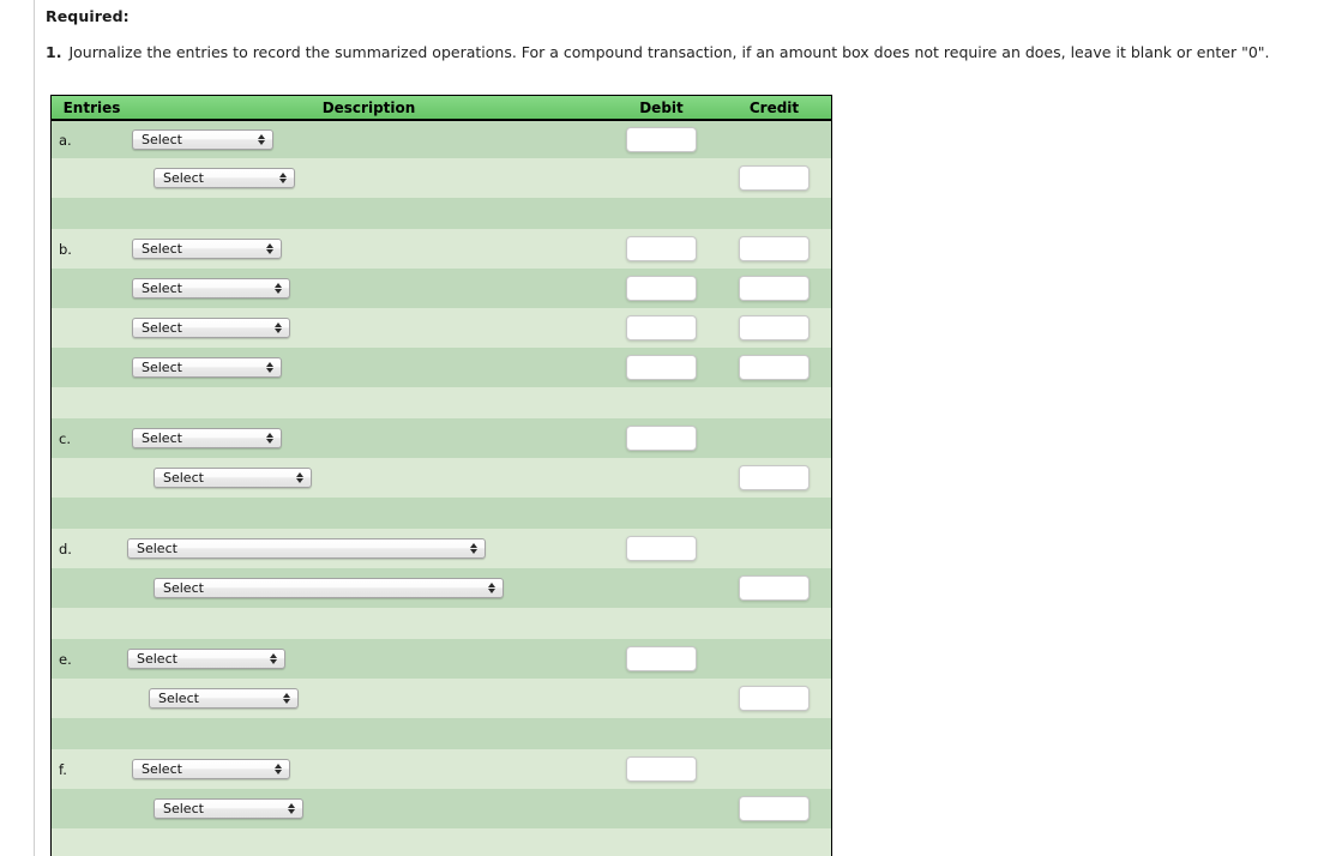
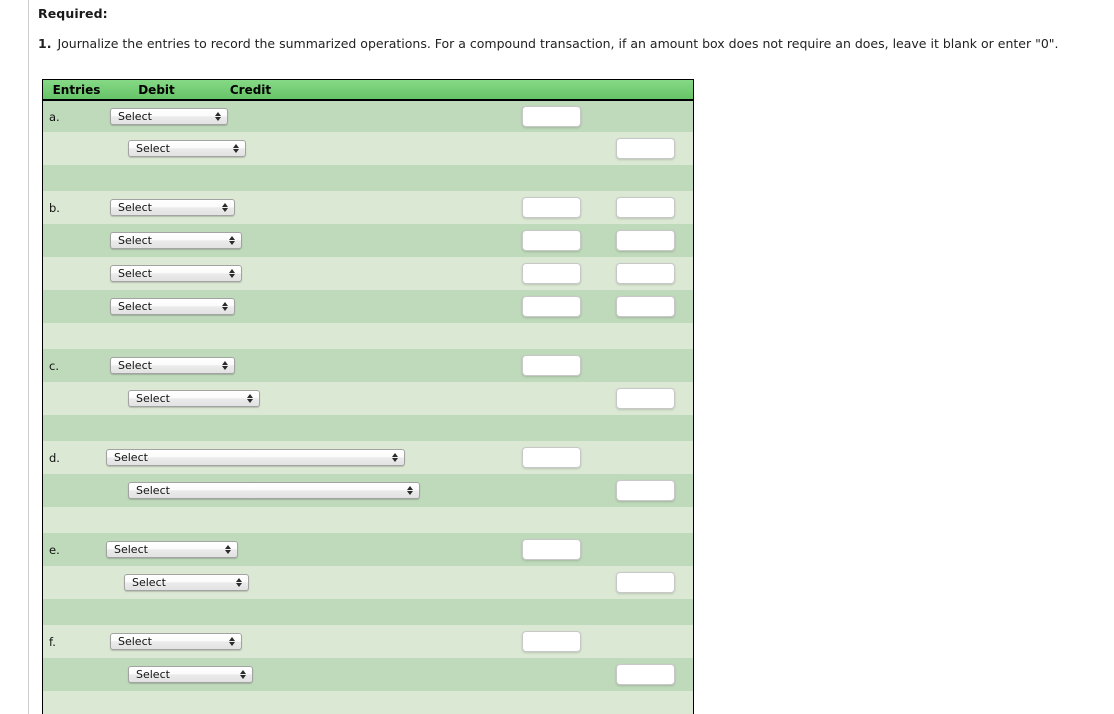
  Required:
  1. Journalize the entries to record the summarized operations. For a compound transaction, if an amount box does not require an does, leave it blank or enter "0".
  Entries
- Description
  Debit
  Credit
  a.
  Select
  Select
  b.
  Select
  Select
  Select
  Select
  c.
  Select
  Select
  d.
  Select
  Select
  e.
  Select
  Select
  f.
  Select
  Select
